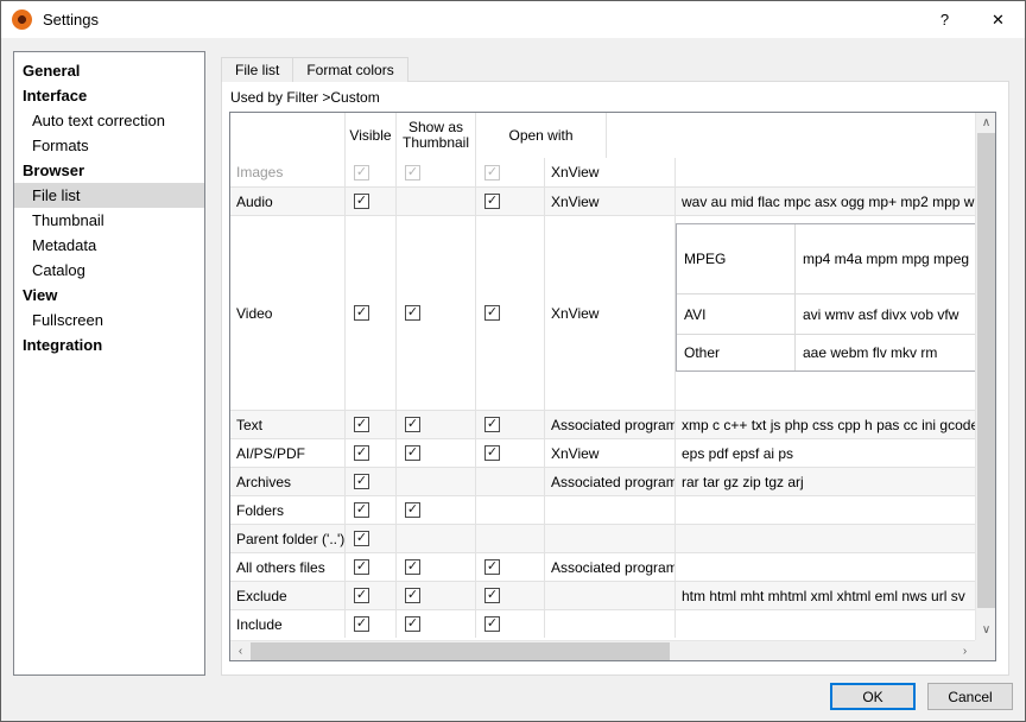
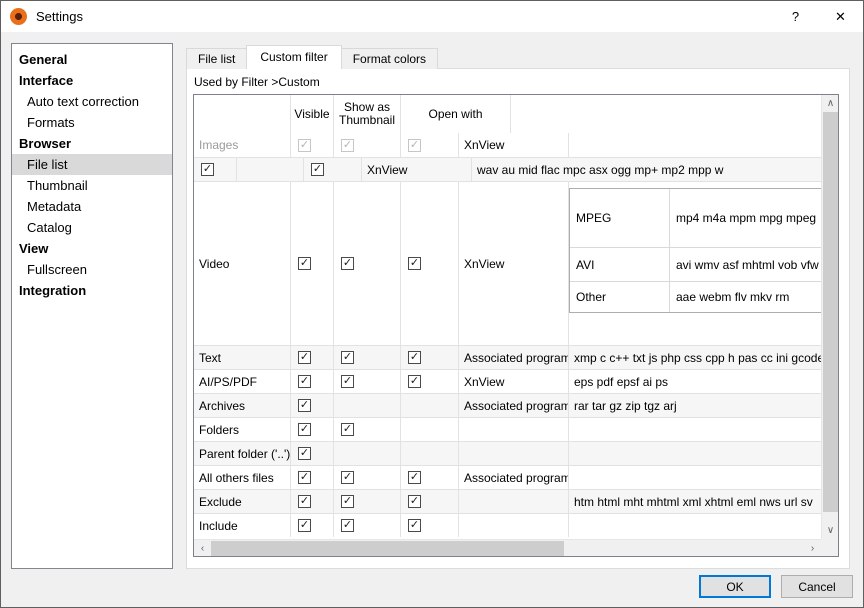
  Settings
  ?
  ✕
  General
  Interface
  Auto text correction
  Formats
  Browser
  File list
  Thumbnail
  Metadata
  Catalog
  View
  Fullscreen
  Integration
  File list
+ Custom filter
  Format colors
  Used by Filter >Custom
  Visible
  Show as
  Thumbnail
  Open with
  Images
  ✓
  ✓
  ✓
  XnView
- Audio
  ✓
  ✓
  XnView
  wav au mid flac mpc asx ogg mp+ mp2 mpp w
  Video
  ✓
  ✓
  ✓
  XnView
  MPEG
  mp4 m4a mpm mpg mpeg
  AVI
- avi wmv asf divx vob vfw
+ avi wmv asf mhtml vob vfw
  Other
  aae webm flv mkv rm
  Text
  ✓
  ✓
  ✓
  Associated program
  xmp c c++ txt js php css cpp h pas cc ini gcod
  AI/PS/PDF
  ✓
  ✓
  ✓
  XnView
  eps pdf epsf ai ps
  Archives
  ✓
  Associated program
  rar tar gz zip tgz arj
  Folders
  ✓
  ✓
  Parent folder ('..')
  ✓
  All others files
  ✓
  ✓
  ✓
  Associated program
  Exclude
  ✓
  ✓
  ✓
  htm html mht mhtml xml xhtml eml nws url sv
  Include
  ✓
  ✓
  ✓
  ∧
  ∨
  ‹
  ›
  OK
  Cancel
